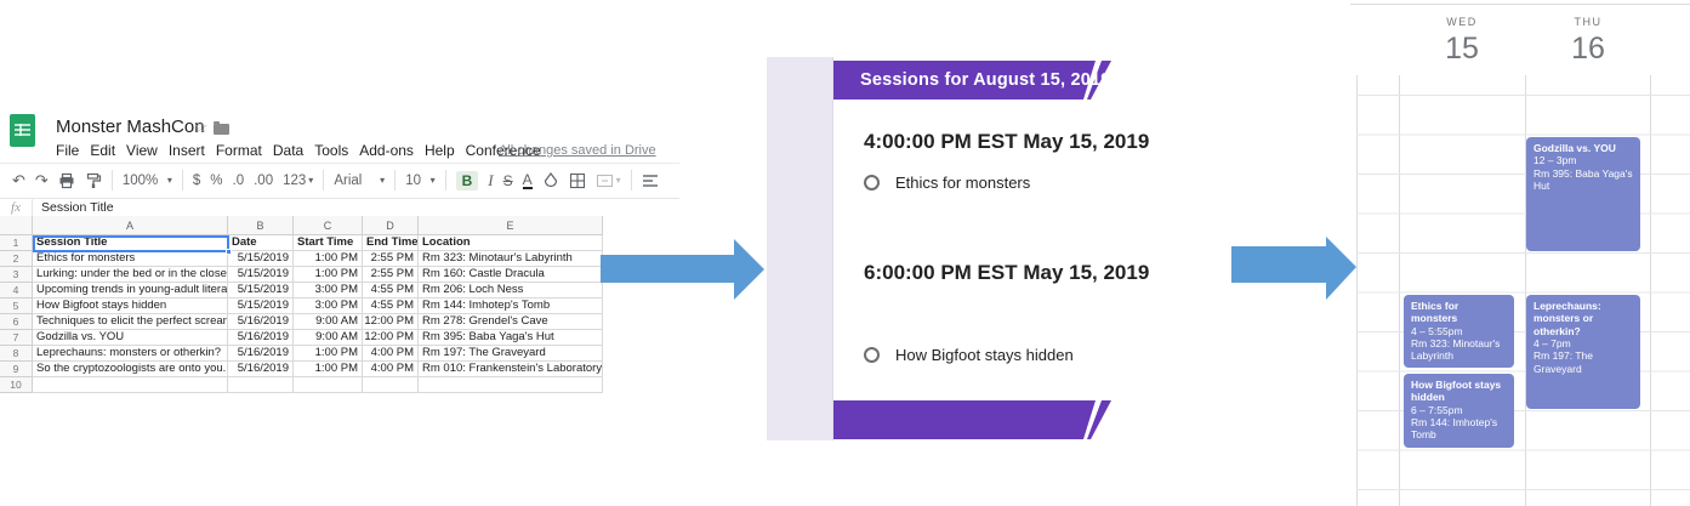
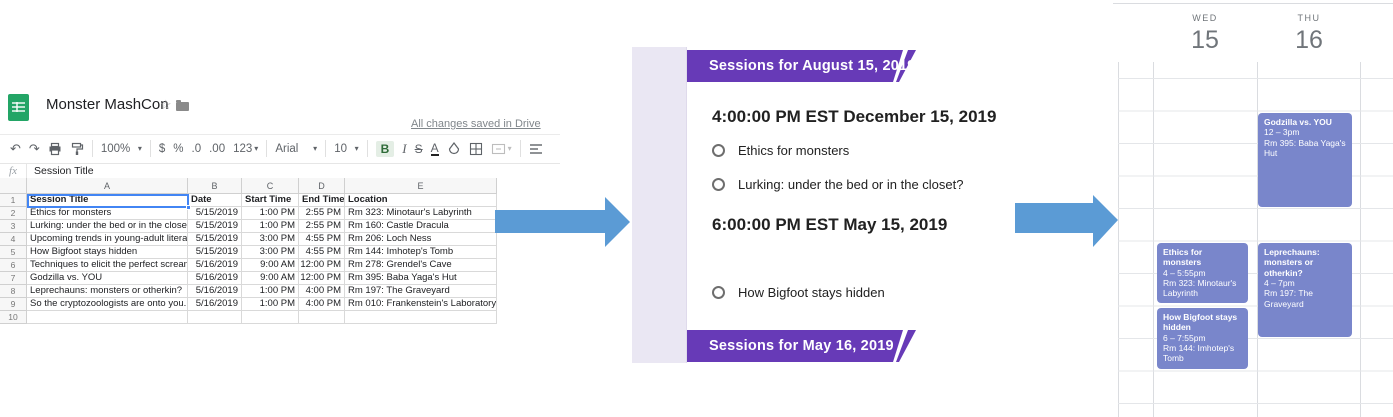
  Monster MashCon
  ☆
- File
- Edit
- View
- Insert
- Format
- Data
- Tools
- Add-ons
- Help
- Conference
  All changes saved in Drive
  ↶
  ↷
  100%
  ▾
  $
  %
  .0
  .00
  123
  ▾
  Arial
  ▾
  10
  ▾
  B
  I
  S
  A
  ▾
  fx
  Session Title
  A
  B
  C
  D
  E
  1
  Session Title
  Date
  Start Time
  End Time
  Location
  2
  Ethics for monsters
  5/15/2019
  1:00 PM
  2:55 PM
  Rm 323: Minotaur's Labyrinth
  3
  Lurking: under the bed or in the close
  5/15/2019
  1:00 PM
  2:55 PM
  Rm 160: Castle Dracula
  4
  Upcoming trends in young-adult litera
  5/15/2019
  3:00 PM
  4:55 PM
  Rm 206: Loch Ness
  5
  How Bigfoot stays hidden
  5/15/2019
  3:00 PM
  4:55 PM
  Rm 144: Imhotep's Tomb
  6
  Techniques to elicit the perfect scream
  5/16/2019
  9:00 AM
  12:00 PM
  Rm 278: Grendel's Cave
  7
  Godzilla vs. YOU
  5/16/2019
  9:00 AM
  12:00 PM
  Rm 395: Baba Yaga's Hut
  8
  Leprechauns: monsters or otherkin?
  5/16/2019
  1:00 PM
  4:00 PM
  Rm 197: The Graveyard
  9
  So the cryptozoologists are onto you..
  5/16/2019
  1:00 PM
  4:00 PM
  Rm 010: Frankenstein's Laboratory
  10
  Sessions for August 15, 2019
- 4:00:00 PM EST May 15, 2019
+ 4:00:00 PM EST December 15, 2019
  Ethics for monsters
+ Lurking: under the bed or in the closet?
  6:00:00 PM EST May 15, 2019
  How Bigfoot stays hidden
+ Sessions for May 16, 2019
  WED
  15
  THU
  16
  Godzilla vs. YOU
  12 – 3pm
  Rm 395: Baba Yaga's Hut
  Ethics for monsters
  4 – 5:55pm
  Rm 323: Minotaur's Labyrinth
  How Bigfoot stays hidden
  6 – 7:55pm
  Rm 144: Imhotep's Tomb
  Leprechauns: monsters or otherkin?
  4 – 7pm
  Rm 197: The Graveyard
